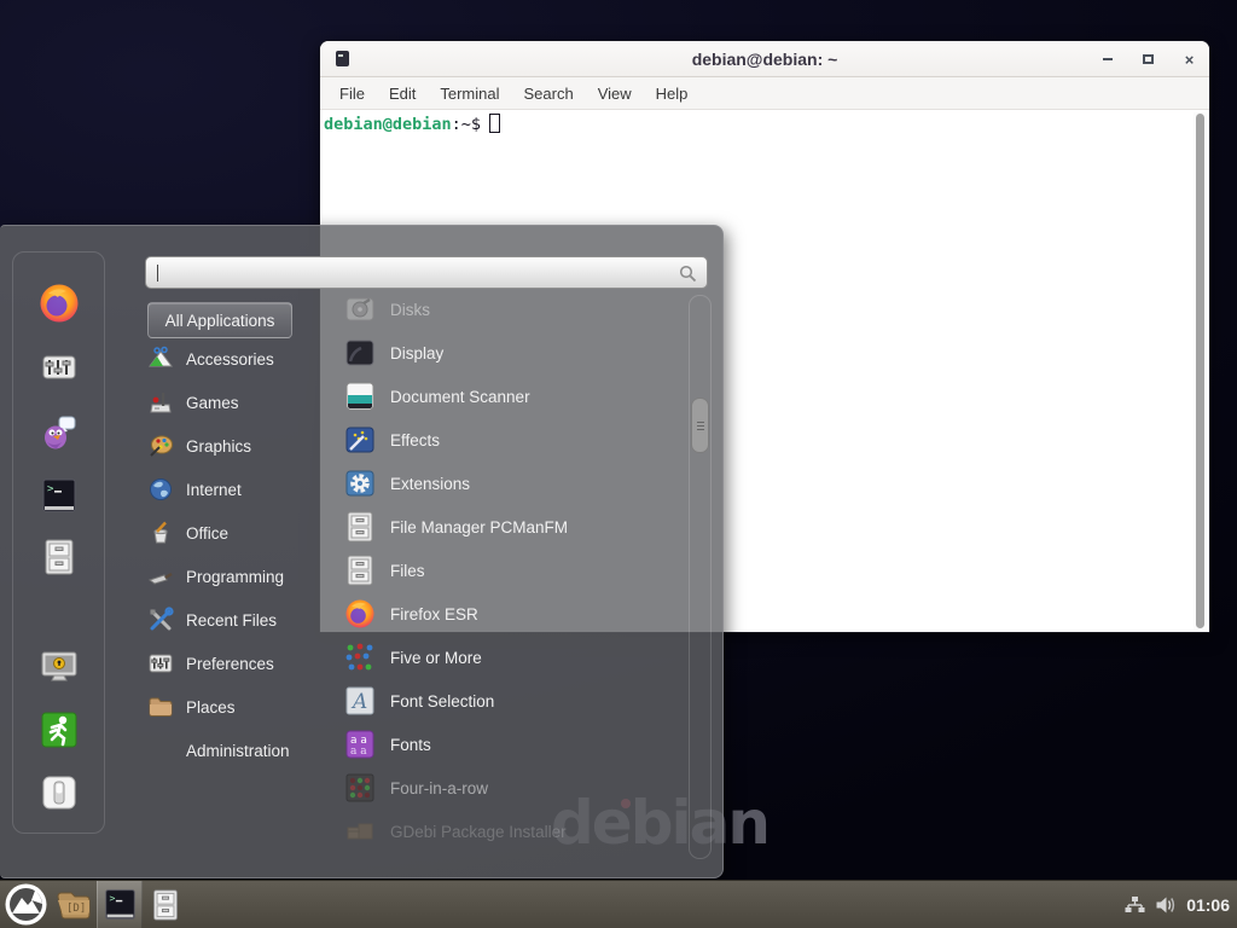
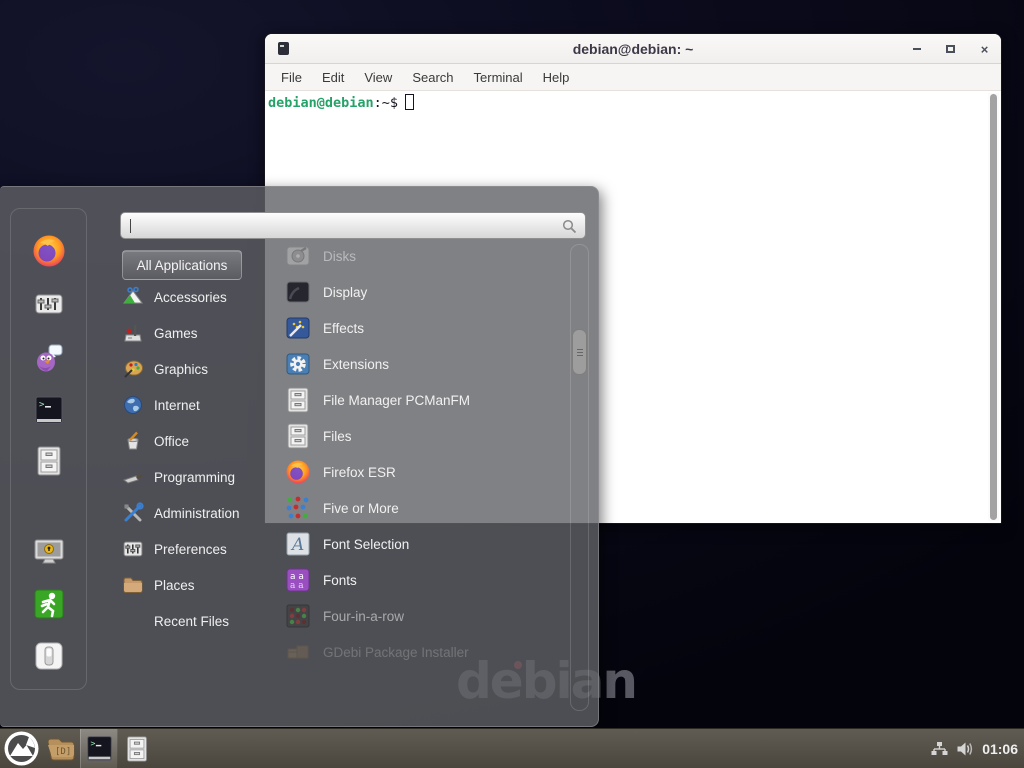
  debian
  debian@debian: ~
  ×
  File
  Edit
- Terminal
+ View
  Search
- View
+ Terminal
  Help
  debian@debian:~$
  >
  All Applications
  Accessories
  Games
  Graphics
  Internet
  Office
  Programming
- Recent Files
+ Administration
  Preferences
  Places
- Administration
+ Recent Files
  Disks
  Display
- Document Scanner
  Effects
  Extensions
  File Manager PCManFM
  Files
  Firefox ESR
  Five or More
  A
  Font Selection
  a a
  a a
  Fonts
  Four-in-a-row
  GDebi Package Installer
  [D]
  >
  01:06
